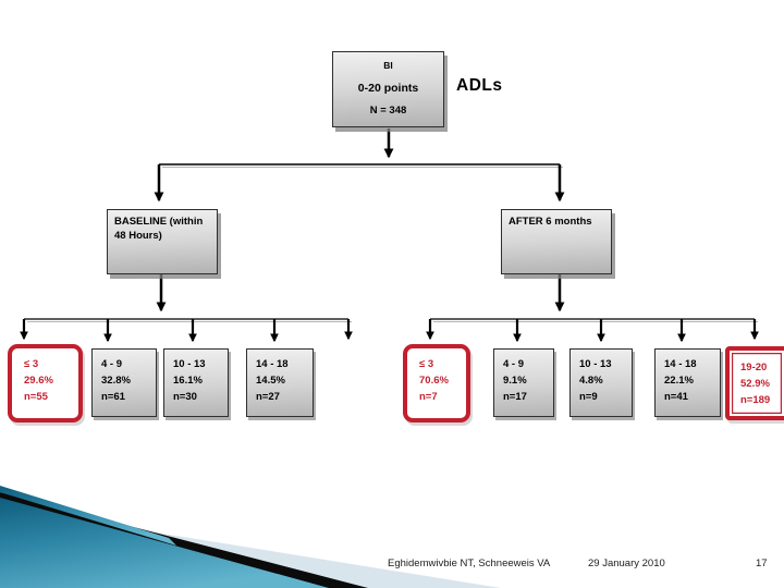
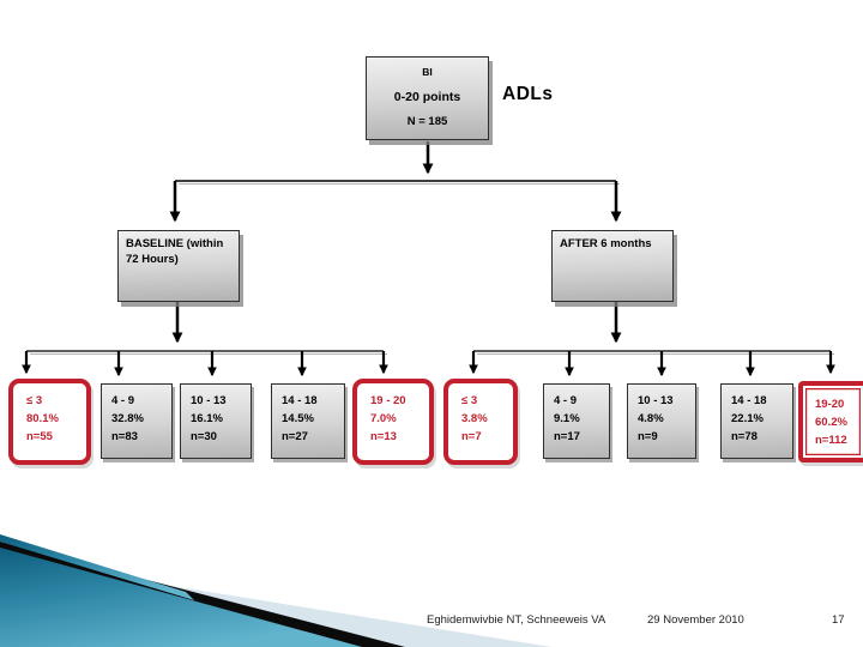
  BI
  0-20 points
- N = 348
+ N = 185
  ADLs
- BASELINE (within 48 Hours)
+ BASELINE (within 72 Hours)
  AFTER 6 months
  ≤ 3
- 29.6%
+ 80.1%
  n=55
  4 - 9
  32.8%
- n=61
+ n=83
  10 - 13
  16.1%
  n=30
  14 - 18
  14.5%
  n=27
+ 19 - 20
+ 7.0%
+ n=13
  ≤ 3
- 70.6%
+ 3.8%
  n=7
  4 - 9
  9.1%
  n=17
  10 - 13
  4.8%
  n=9
  14 - 18
  22.1%
- n=41
+ n=78
  19-20
- 52.9%
+ 60.2%
- n=189
+ n=112
  Eghidemwivbie NT, Schneeweis VA
- 29 January 2010
+ 29 November 2010
  17
